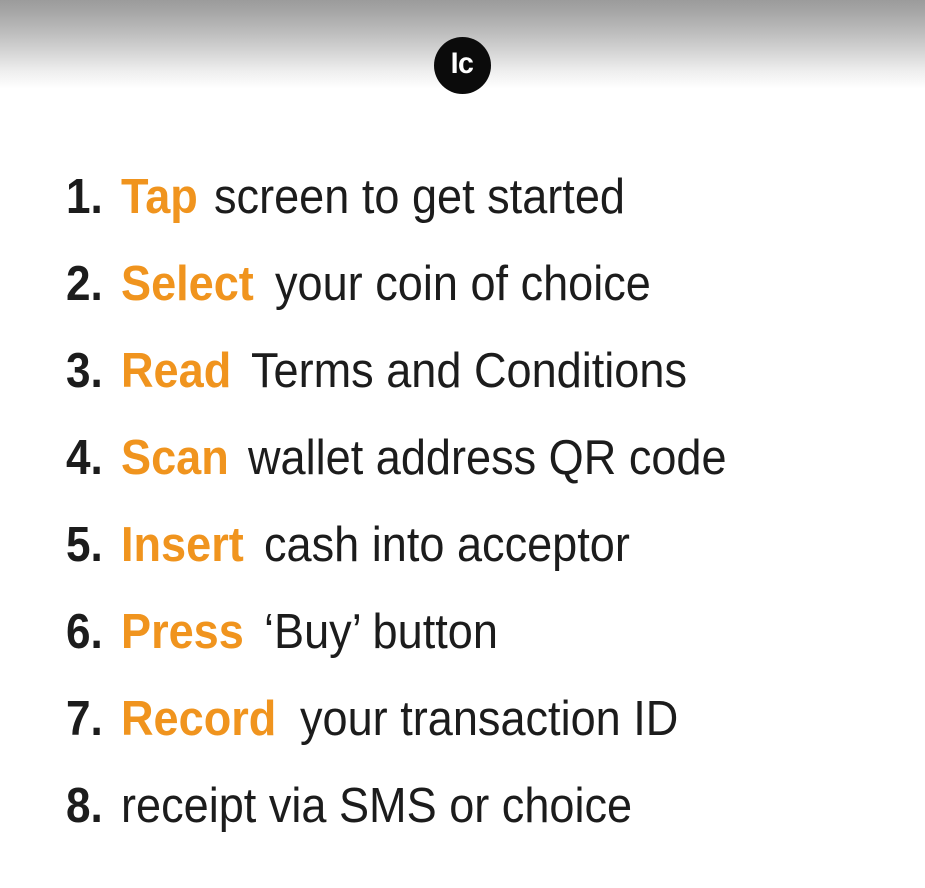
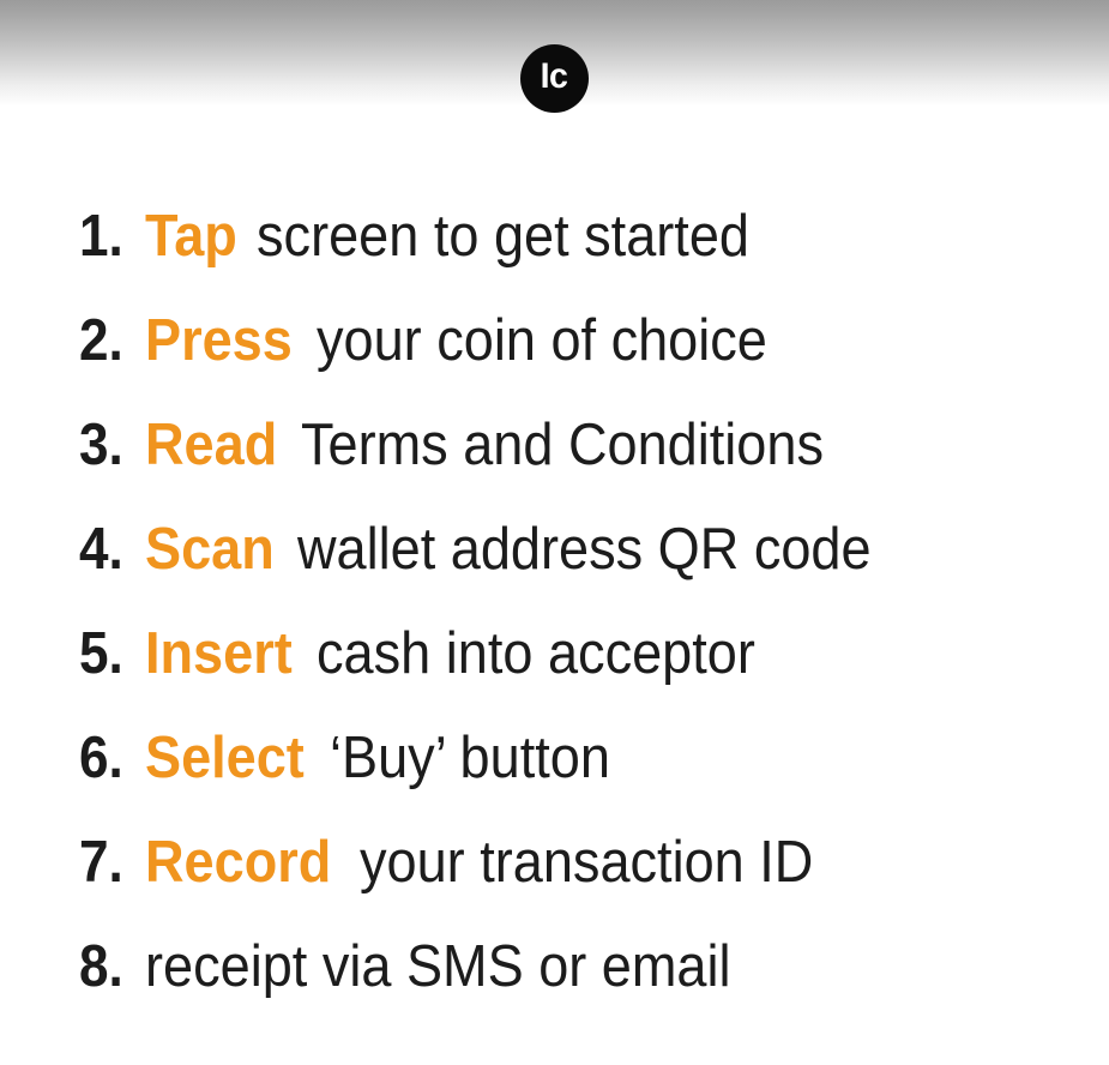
  Ic
  1.
  Tap
  screen to get started
  2.
- Select
+ Press
  your coin of choice
  3.
  Read
  Terms and Conditions
  4.
  Scan
  wallet address QR code
  5.
  Insert
  cash into acceptor
  6.
- Press
+ Select
  ‘Buy’ button
  7.
  Record
  your transaction ID
  8.
- receipt via SMS or choice
+ receipt via SMS or email
